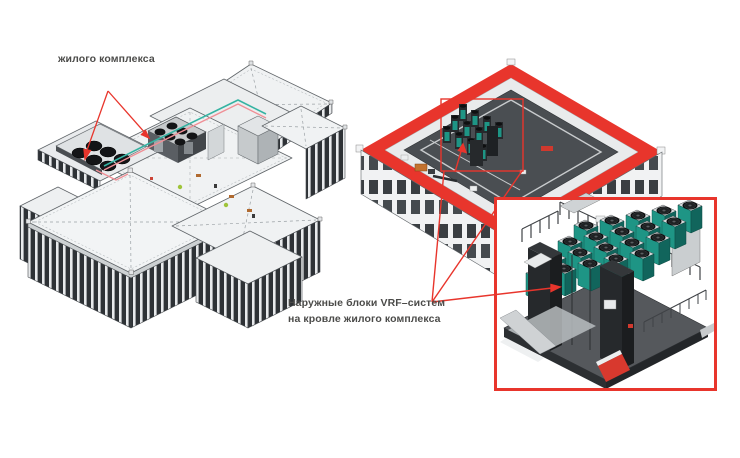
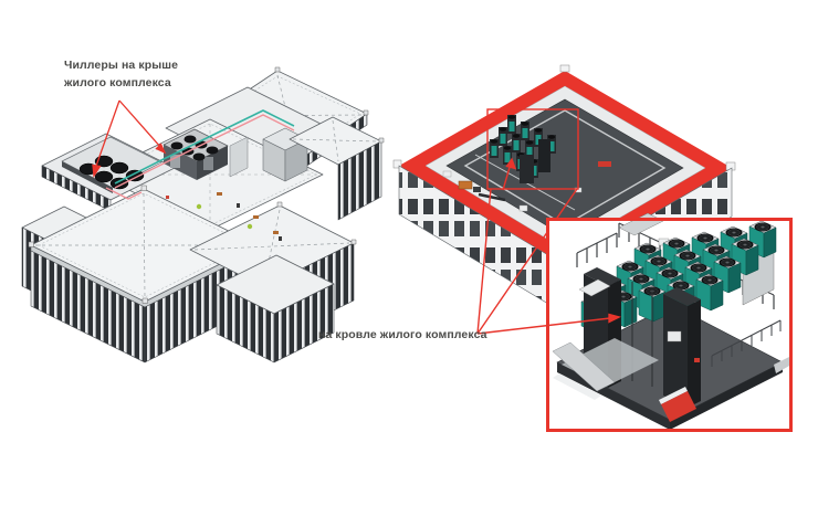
+ Чиллеры на крыше
  жилого комплекса
- Наружные блоки VRF–систем
  на кровле жилого комплекса
